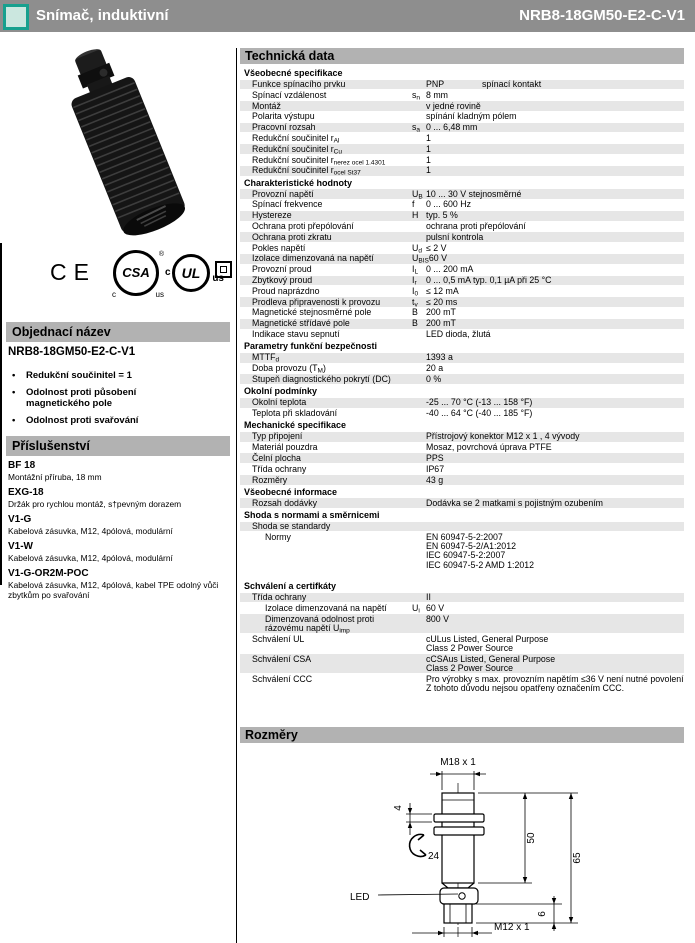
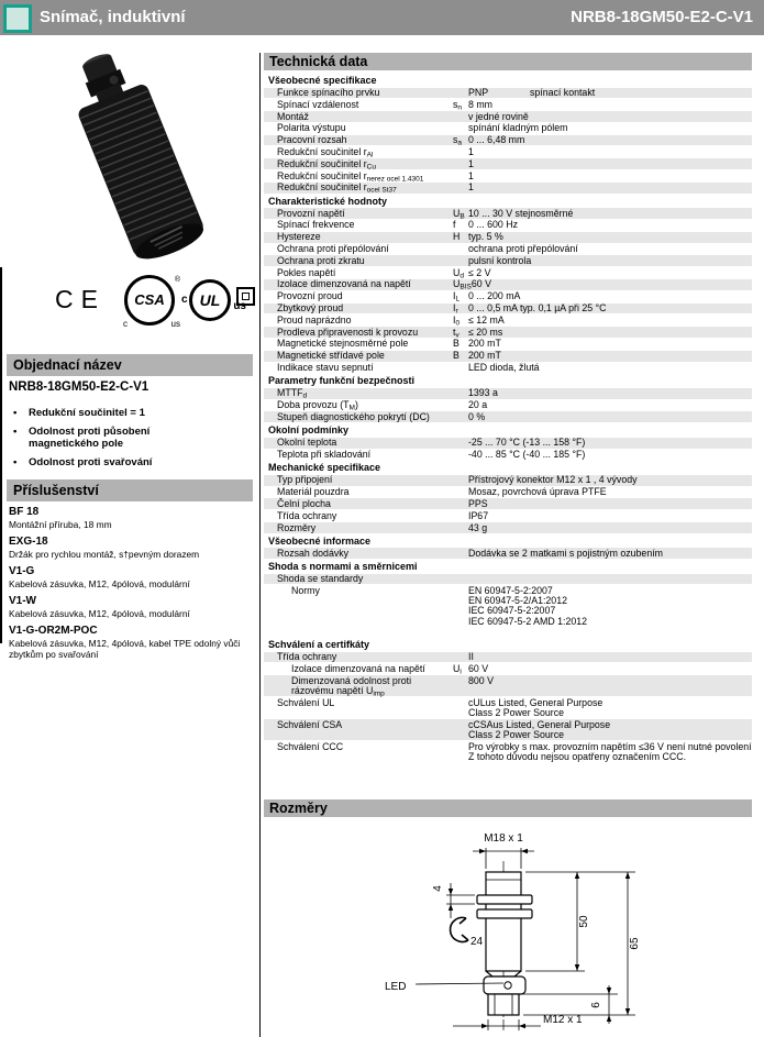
  Snímač, induktivní
  NRB8-18GM50-E2-C-V1
  CE
  CSA
  c
  us
  UL
  c
  us
  Objednací název
  NRB8-18GM50-E2-C-V1
  •
  Redukční součinitel = 1
  •
  Odolnost proti působení magnetického pole
  •
  Odolnost proti svařování
  Příslušenství
  BF 18
  Montážní příruba, 18 mm
  EXG-18
  Držák pro rychlou montáž, s†pevným dorazem
  V1-G
  Kabelová zásuvka, M12, 4pólová, modulární
  V1-W
  Kabelová zásuvka, M12, 4pólová, modulární
  V1-G-OR2M-POC
  Kabelová zásuvka, M12, 4pólová, kabel TPE odolný vůči zbytkům po svařování
  Technická data
  Všeobecné specifikace
  Funkce spínacího prvku
  PNP spínací kontakt
  Spínací vzdálenost
  8 mm
  Montáž
  v jedné rovině
  Polarita výstupu
  spínání kladným pólem
  Pracovní rozsah
  0 ... 6,48 mm
  Redukční součinitel r
  1
  Redukční součinitel r
  1
  1
  Redukční součinitel r
  1
  Charakteristické hodnoty
  Provozní napětí
  10 ... 30 V stejnosměrné
  Spínací frekvence
  f
  0 ... 600 Hz
  Hystereze
  H
  typ. 5 %
  Ochrana proti přepólování
  ochrana proti přepólování
  Ochrana proti zkratu
  pulsní kontrola
  Pokles napětí
  ≤ 2 V
  Izolace dimenzovaná na napětí
  60 V
  Provozní proud
  0 ... 200 mA
  Zbytkový proud
  0 ... 0,5 mA typ. 0,1 µA při 25 °C
  Proud naprázdno
  ≤ 12 mA
  Prodleva připravenosti k provozu
  ≤ 20 ms
  Magnetické stejnosměrné pole
  B
  200 mT
  Magnetické střídavé pole
  B
  200 mT
  Indikace stavu sepnutí
  LED dioda, žlutá
  Parametry funkční bezpečnosti
  MTTF
  1393 a
  Doba provozu (T )
  20 a
  Stupeň diagnostického pokrytí (DC)
  0 %
  Okolní podmínky
  Okolní teplota
  -25 ... 70 °C (-13 ... 158 °F)
  Teplota při skladování
- -40 ... 64 °C (-40 ... 185 °F)
+ -40 ... 85 °C (-40 ... 185 °F)
  Mechanické specifikace
  Typ připojení
  Přístrojový konektor M12 x 1 , 4 vývody
  Materiál pouzdra
  Mosaz, povrchová úprava PTFE
  Čelní plocha
  PPS
  Třída ochrany
  IP67
  Rozměry
  43 g
  Všeobecné informace
  Rozsah dodávky
  Dodávka se 2 matkami s pojistným ozubením
  Shoda s normami a směrnicemi
  Shoda se standardy
  Normy
  EN 60947-5-2:2007
  EN 60947-5-2/A1:2012
  IEC 60947-5-2:2007
  IEC 60947-5-2 AMD 1:2012
  Schválení a certifkáty
  Třída ochrany
  II
  Izolace dimenzovaná na napětí
  60 V
  Dimenzovaná odolnost proti rázovému napětí U
  800 V
  Schválení UL
  cULus Listed, General Purpose
  Class 2 Power Source
  Schválení CSA
  cCSAus Listed, General Purpose
  Class 2 Power Source
  Schválení CCC
  Pro výrobky s max. provozním napětím ≤36 V není nutné povolení
  Z tohoto důvodu nejsou opatřeny označením CCC.
  Rozměry
  M18 x 1
  24
  M12 x 1
  LED
